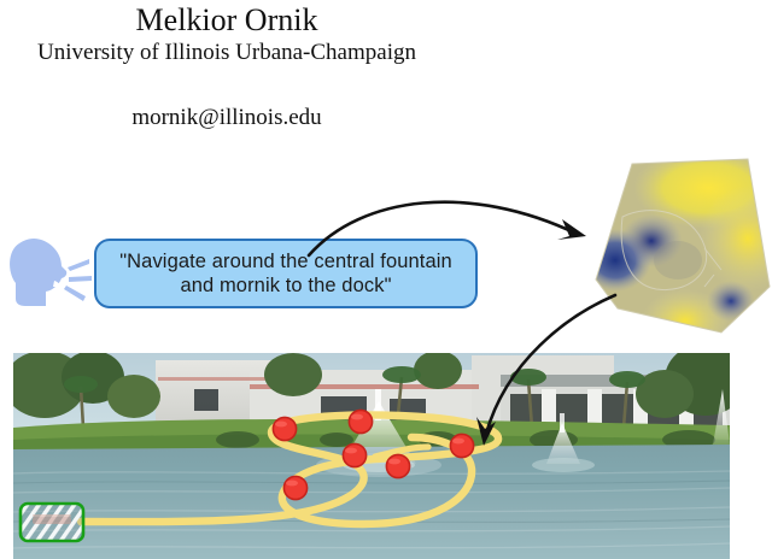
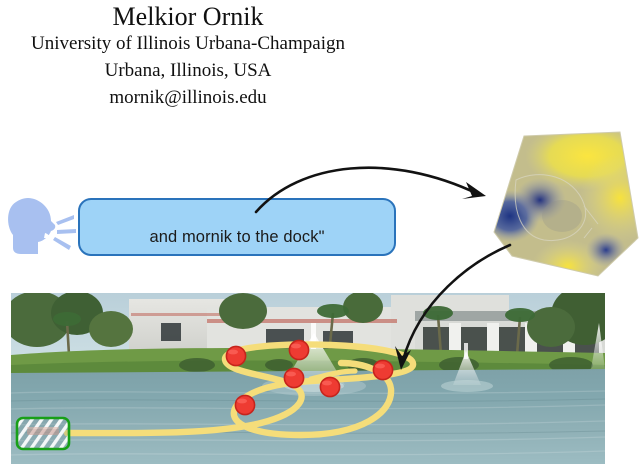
  Melkior Ornik
  University of Illinois Urbana-Champaign
+ Urbana, Illinois, USA
  mornik@illinois.edu
- "Navigate around the central fountain
  and mornik to the dock"
